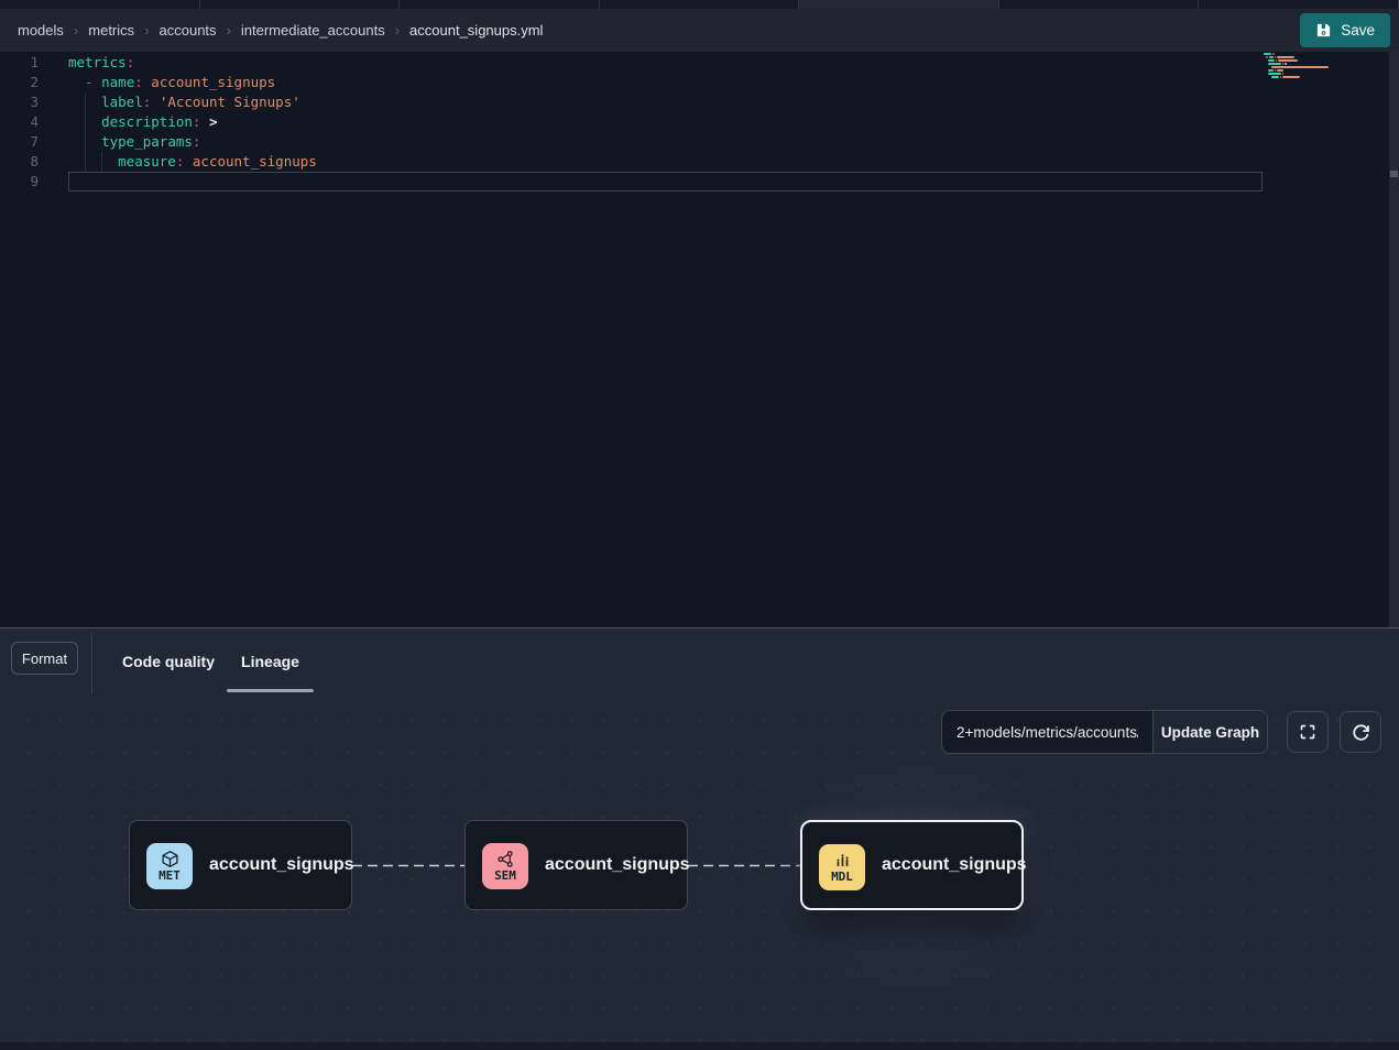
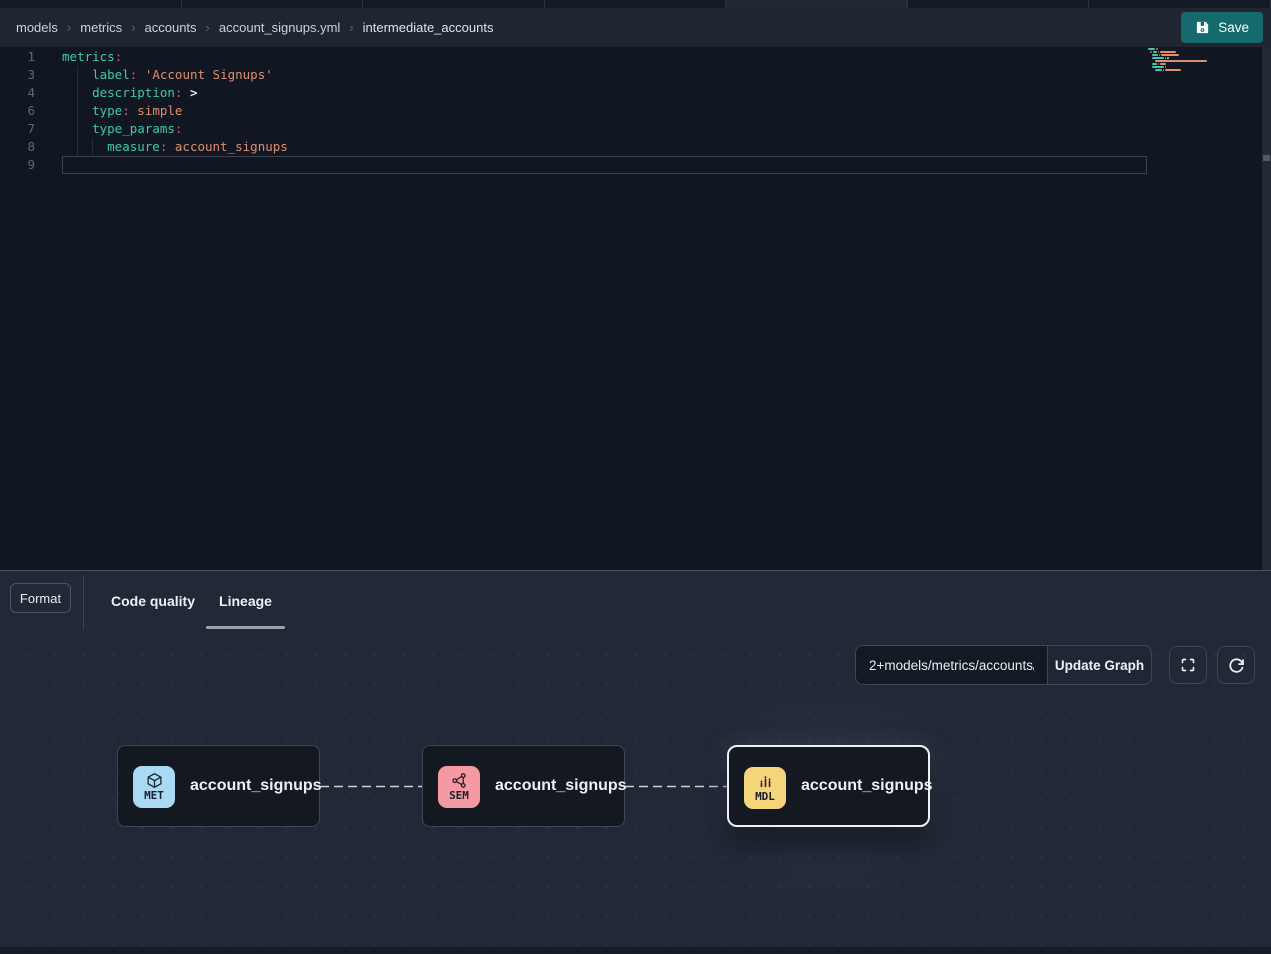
  models
  ›
  metrics
  ›
  accounts
  ›
- intermediate_accounts
+ account_signups.yml
  ›
- account_signups.yml
+ intermediate_accounts
  Save
  1
  metrics:
- 2
- - name: account_signups
  3
  label: 'Account Signups'
  4
  description: >
+ 6
+ type: simple
  7
  type_params:
  8
  measure: account_signups
  9
  Format
  Code quality
  Lineage
  2+models/metrics/accounts
  Update Graph
  MET
  account_signups
  SEM
  account_signups
  MDL
  account_signups
